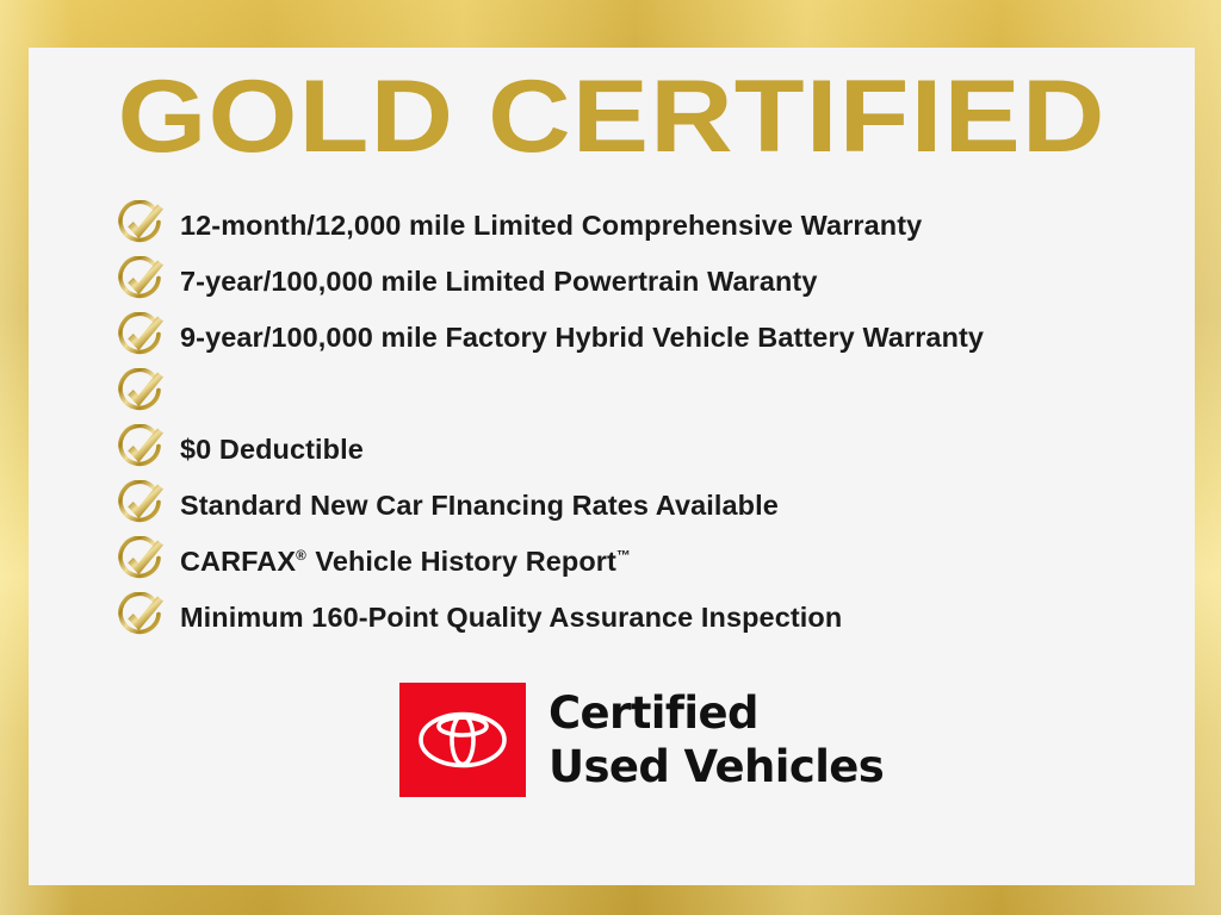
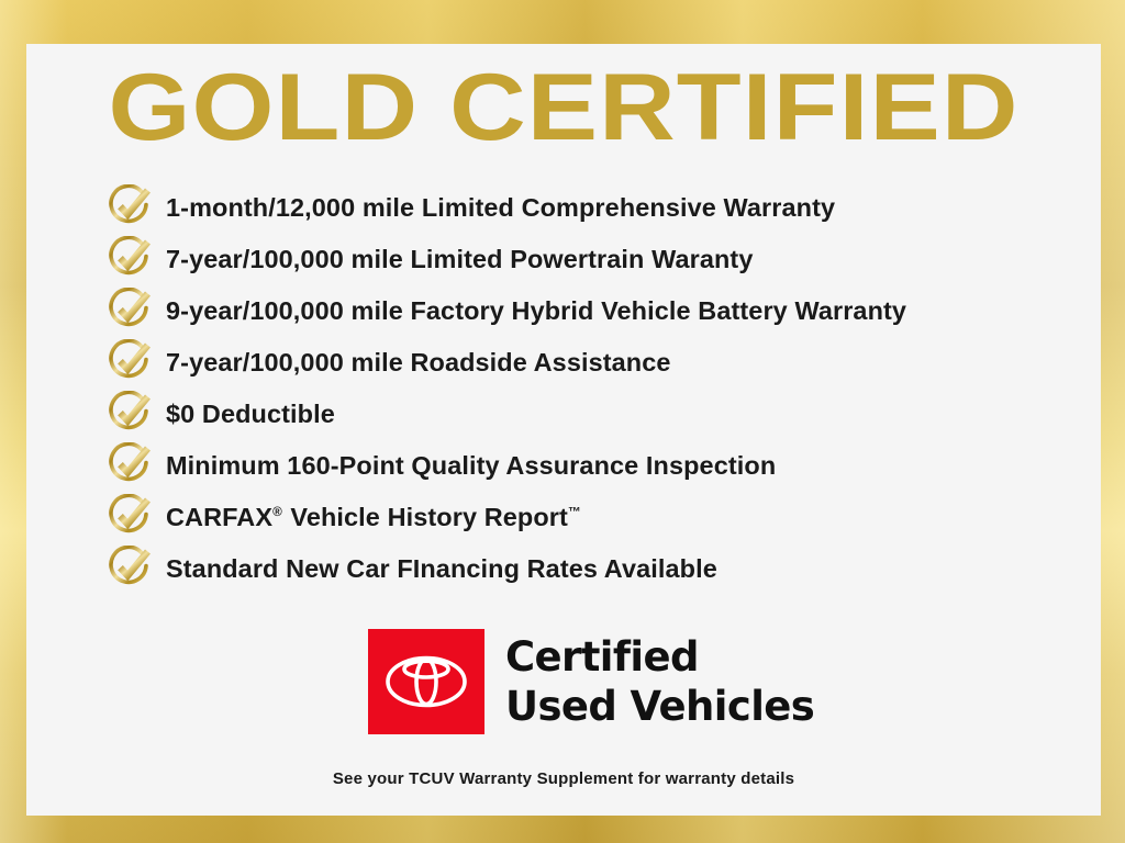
  GOLD CERTIFIED
- 12-month/12,000 mile Limited Comprehensive Warranty
+ 1-month/12,000 mile Limited Comprehensive Warranty
  7-year/100,000 mile Limited Powertrain Waranty
  9-year/100,000 mile Factory Hybrid Vehicle Battery Warranty
+ 7-year/100,000 mile Roadside Assistance
  $0 Deductible
- Standard New Car FInancing Rates Available
+ Minimum 160-Point Quality Assurance Inspection
  CARFAX® Vehicle History Report™
- Minimum 160-Point Quality Assurance Inspection
+ Standard New Car FInancing Rates Available
  Certified
  Used Vehicles
+ See your TCUV Warranty Supplement for warranty details
